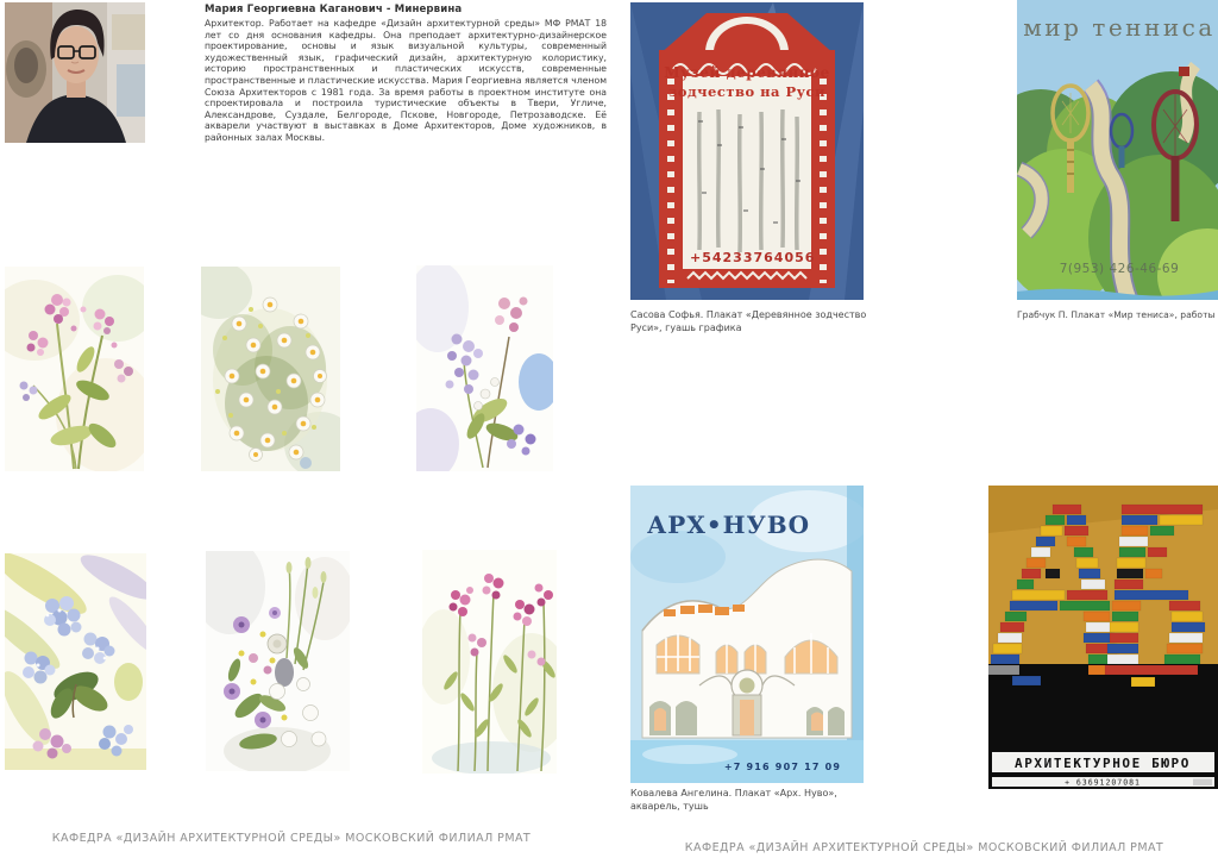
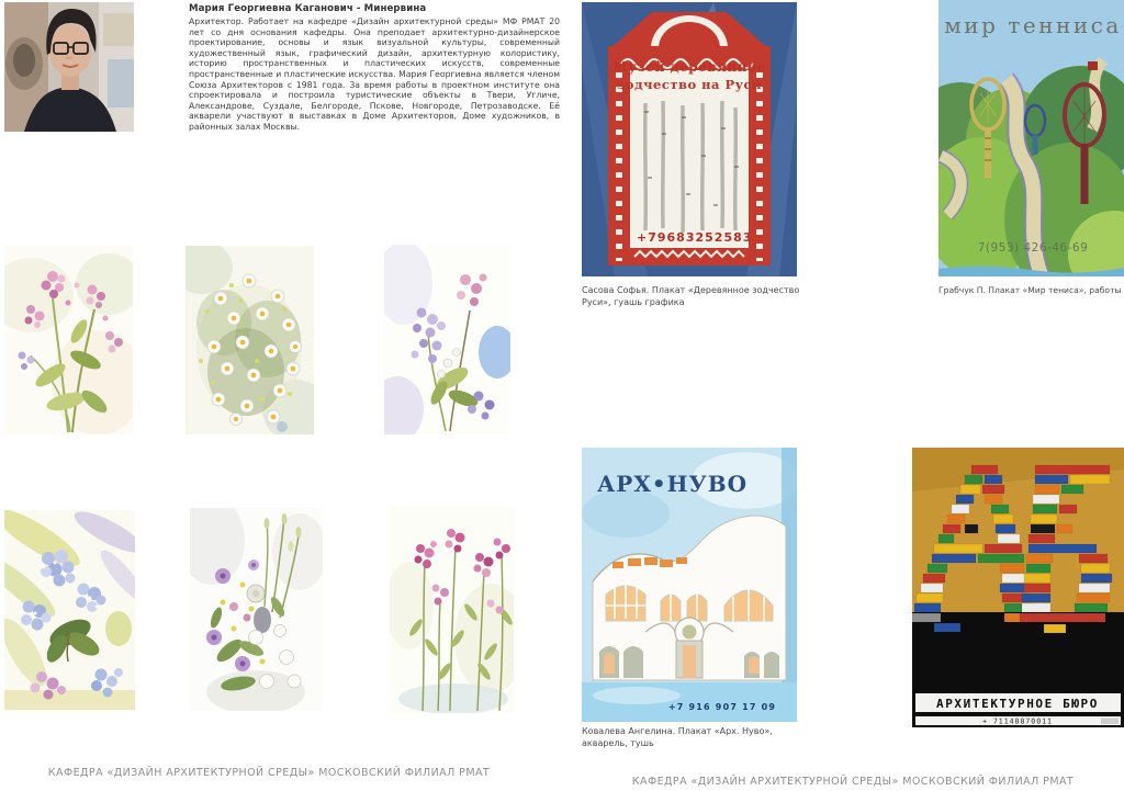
  Мария Георгиевна Каганович - Минервина
- Архитектор. Работает на кафедре «Дизайн архитектурной среды» МФ РМАТ 18 лет со дня основания кафедры. Она преподает архитектурно-дизайнерское проектирование, основы и язык визуальной культуры, современный художественный язык, графический дизайн, архитектурную колористику, историю пространственных и пластических искусств, современные пространственные и пластические искусства. Мария Георгиевна является членом Союза Архитекторов с 1981 года. За время работы в проектном институте она спроектировала и построила туристические объекты в Твери, Угличе, Александрове, Суздале, Белгороде, Пскове, Новгороде, Петрозаводске. Её акварели участвуют в выставках в Доме Архитекторов, Доме художников, в районных залах Москвы.
+ Архитектор. Работает на кафедре «Дизайн архитектурной среды» МФ РМАТ 20 лет со дня основания кафедры. Она преподает архитектурно-дизайнерское проектирование, основы и язык визуальной культуры, современный художественный язык, графический дизайн, архитектурную колористику, историю пространственных и пластических искусств, современные пространственные и пластические искусства. Мария Георгиевна является членом Союза Архитекторов с 1981 года. За время работы в проектном институте она спроектировала и построила туристические объекты в Твери, Угличе, Александрове, Суздале, Белгороде, Пскове, Новгороде, Петрозаводске. Её акварели участвуют в выставках в Доме Архитекторов, Доме художников, в районных залах Москвы.
  КАФЕДРА «ДИЗАЙН АРХИТЕКТУРНОЙ СРЕДЫ» МОСКОВСКИЙ ФИЛИАЛ РМАТ
  Музей деревянное
  зодчество на Руси
- +54233764056
+ +79683252583
  Сасова Софья. Плакат «Деревянное зодчество Руси», гуашь графика
  мир тенниса
  7(953) 426-46-69
  Грабчук П. Плакат «Мир тениса», работы
  АРХ•НУВО
  +7 916 907 17 09
  Ковалева Ангелина. Плакат «Арх. Нуво», акварель, тушь
  АРХИТЕКТУРНОЕ БЮРО
- + 63691207081
+ + 71140070011
  КАФЕДРА «ДИЗАЙН АРХИТЕКТУРНОЙ СРЕДЫ» МОСКОВСКИЙ ФИЛИАЛ РМАТ
